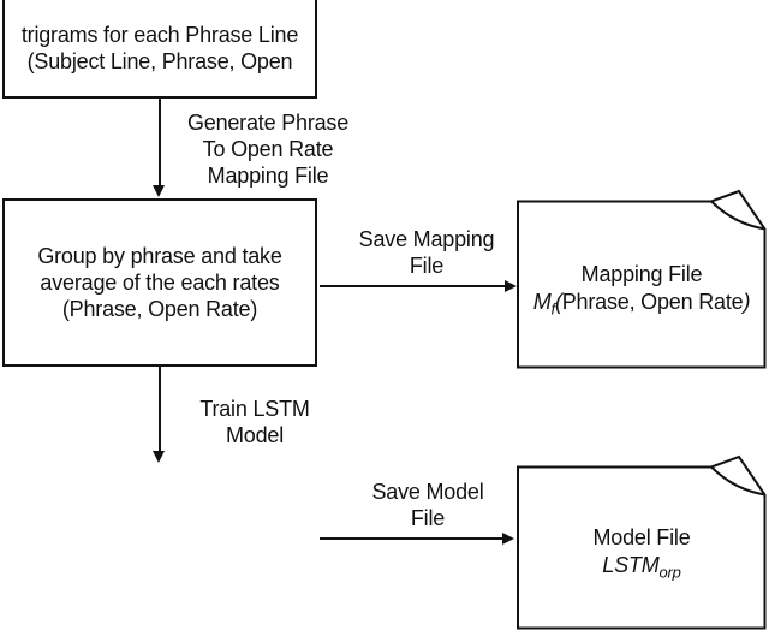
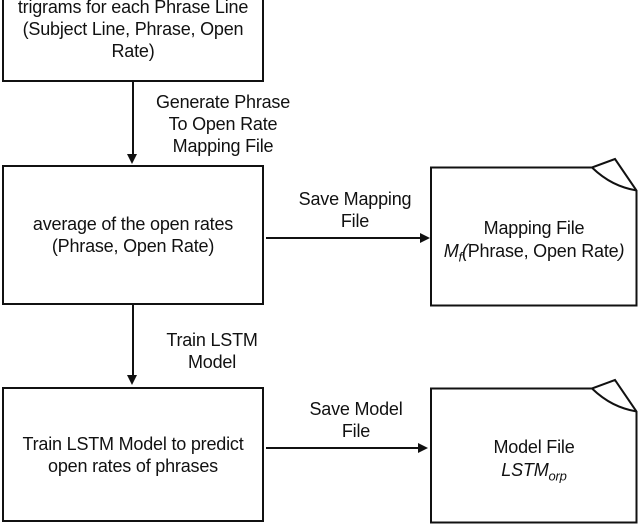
  trigrams for each Phrase Line
  (Subject Line, Phrase, Open
+ Rate)
  Generate Phrase
  To Open Rate
  Mapping File
- Group by phrase and take
- average of the each rates
+ average of the open rates
  (Phrase, Open Rate)
  Save Mapping
  File
  Mapping File
  Mf(Phrase, Open Rate)
  Train LSTM
  Model
+ Train LSTM Model to predict
+ open rates of phrases
  Save Model
  File
  Model File
  LSTMorp
